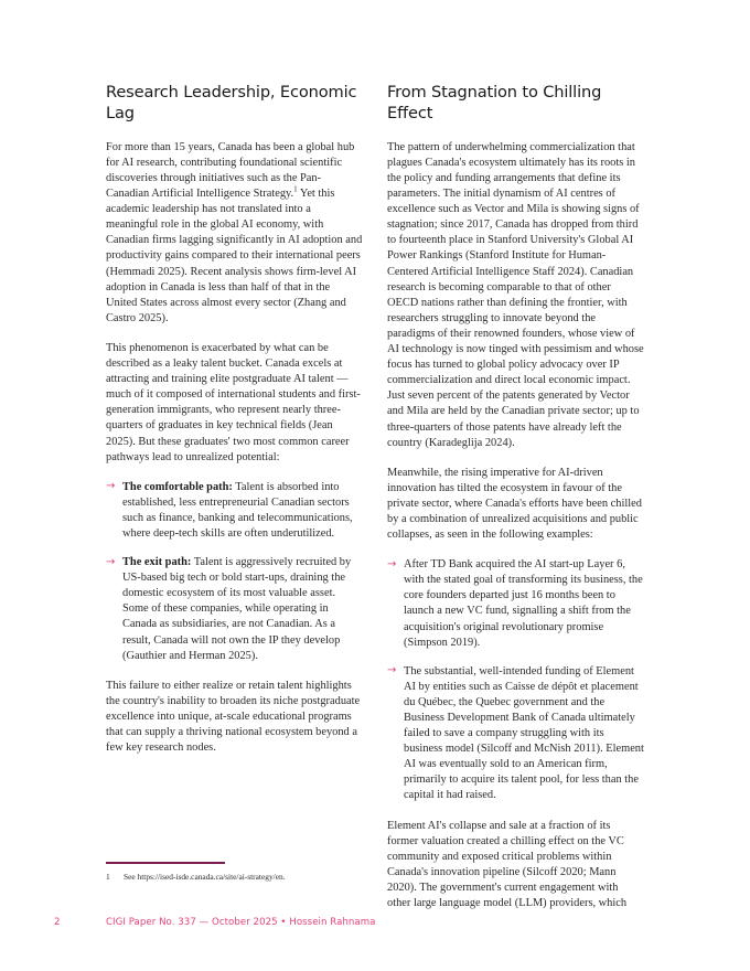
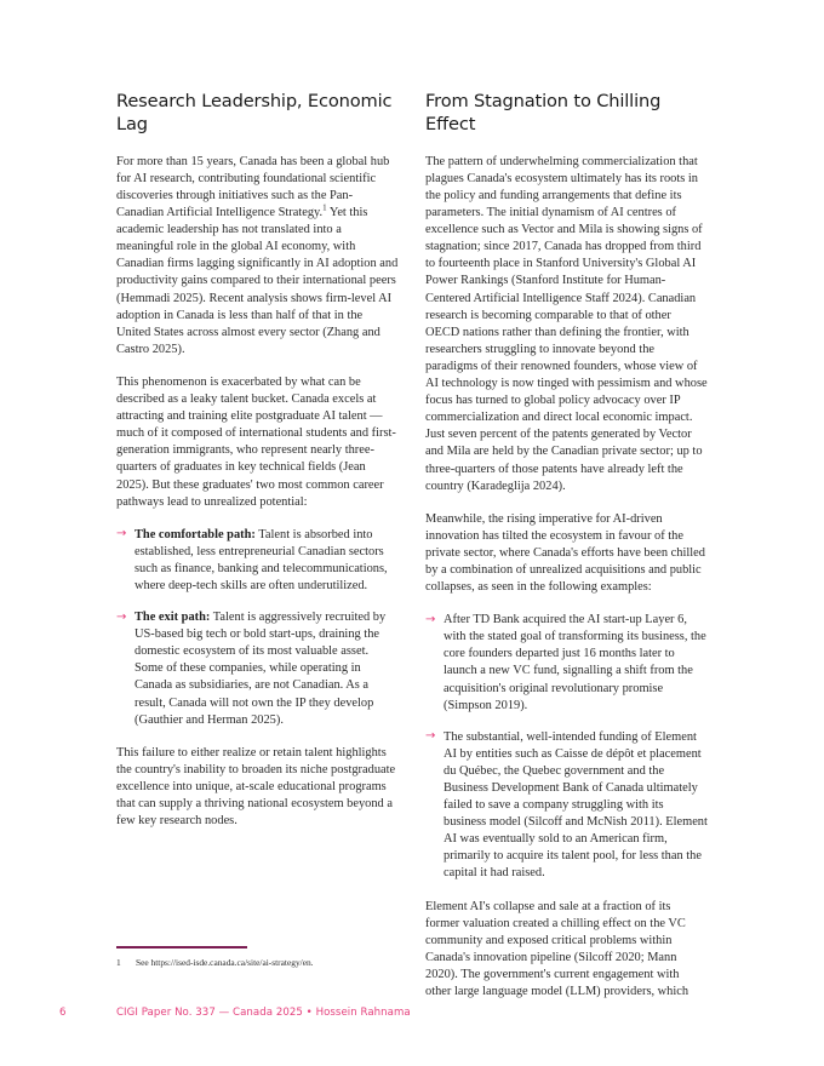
  Research Leadership, Economic Lag
  For more than 15 years, Canada has been a global hub for AI research, contributing foundational scientific discoveries through initiatives such as the Pan-Canadian Artificial Intelligence Strategy.1 Yet this academic leadership has not translated into a meaningful role in the global AI economy, with Canadian firms lagging significantly in AI adoption and productivity gains compared to their international peers (Hemmadi 2025). Recent analysis shows firm-level AI adoption in Canada is less than half of that in the United States across almost every sector (Zhang and Castro 2025).
  This phenomenon is exacerbated by what can be described as a leaky talent bucket. Canada excels at attracting and training elite postgraduate AI talent — much of it composed of international students and first-generation immigrants, who represent nearly three-quarters of graduates in key technical fields (Jean 2025). But these graduates' two most common career pathways lead to unrealized potential:
  →
  The comfortable path: Talent is absorbed into established, less entrepreneurial Canadian sectors such as finance, banking and telecommunications, where deep-tech skills are often underutilized.
  →
  The exit path: Talent is aggressively recruited by US-based big tech or bold start-ups, draining the domestic ecosystem of its most valuable asset. Some of these companies, while operating in Canada as subsidiaries, are not Canadian. As a result, Canada will not own the IP they develop (Gauthier and Herman 2025).
  This failure to either realize or retain talent highlights the country's inability to broaden its niche postgraduate excellence into unique, at-scale educational programs that can supply a thriving national ecosystem beyond a few key research nodes.
  From Stagnation to Chilling Effect
  The pattern of underwhelming commercialization that plagues Canada's ecosystem ultimately has its roots in the policy and funding arrangements that define its parameters. The initial dynamism of AI centres of excellence such as Vector and Mila is showing signs of stagnation; since 2017, Canada has dropped from third to fourteenth place in Stanford University's Global AI Power Rankings (Stanford Institute for Human-Centered Artificial Intelligence Staff 2024). Canadian research is becoming comparable to that of other OECD nations rather than defining the frontier, with researchers struggling to innovate beyond the paradigms of their renowned founders, whose view of AI technology is now tinged with pessimism and whose focus has turned to global policy advocacy over IP commercialization and direct local economic impact. Just seven percent of the patents generated by Vector and Mila are held by the Canadian private sector; up to three-quarters of those patents have already left the country (Karadeglija 2024).
  Meanwhile, the rising imperative for AI-driven innovation has tilted the ecosystem in favour of the private sector, where Canada's efforts have been chilled by a combination of unrealized acquisitions and public collapses, as seen in the following examples:
  →
- After TD Bank acquired the AI start-up Layer 6, with the stated goal of transforming its business, the core founders departed just 16 months been to launch a new VC fund, signalling a shift from the acquisition's original revolutionary promise (Simpson 2019).
+ After TD Bank acquired the AI start-up Layer 6, with the stated goal of transforming its business, the core founders departed just 16 months later to launch a new VC fund, signalling a shift from the acquisition's original revolutionary promise (Simpson 2019).
  →
  The substantial, well-intended funding of Element AI by entities such as Caisse de dépôt et placement du Québec, the Quebec government and the Business Development Bank of Canada ultimately failed to save a company struggling with its business model (Silcoff and McNish 2011). Element AI was eventually sold to an American firm, primarily to acquire its talent pool, for less than the capital it had raised.
  Element AI's collapse and sale at a fraction of its former valuation created a chilling effect on the VC community and exposed critical problems within Canada's innovation pipeline (Silcoff 2020; Mann 2020). The government's current engagement with other large language model (LLM) providers, which
  1
  See https://ised-isde.canada.ca/site/ai-strategy/en.
- 2
+ 6
- CIGI Paper No. 337 — October 2025 • Hossein Rahnama
+ CIGI Paper No. 337 — Canada 2025 • Hossein Rahnama
